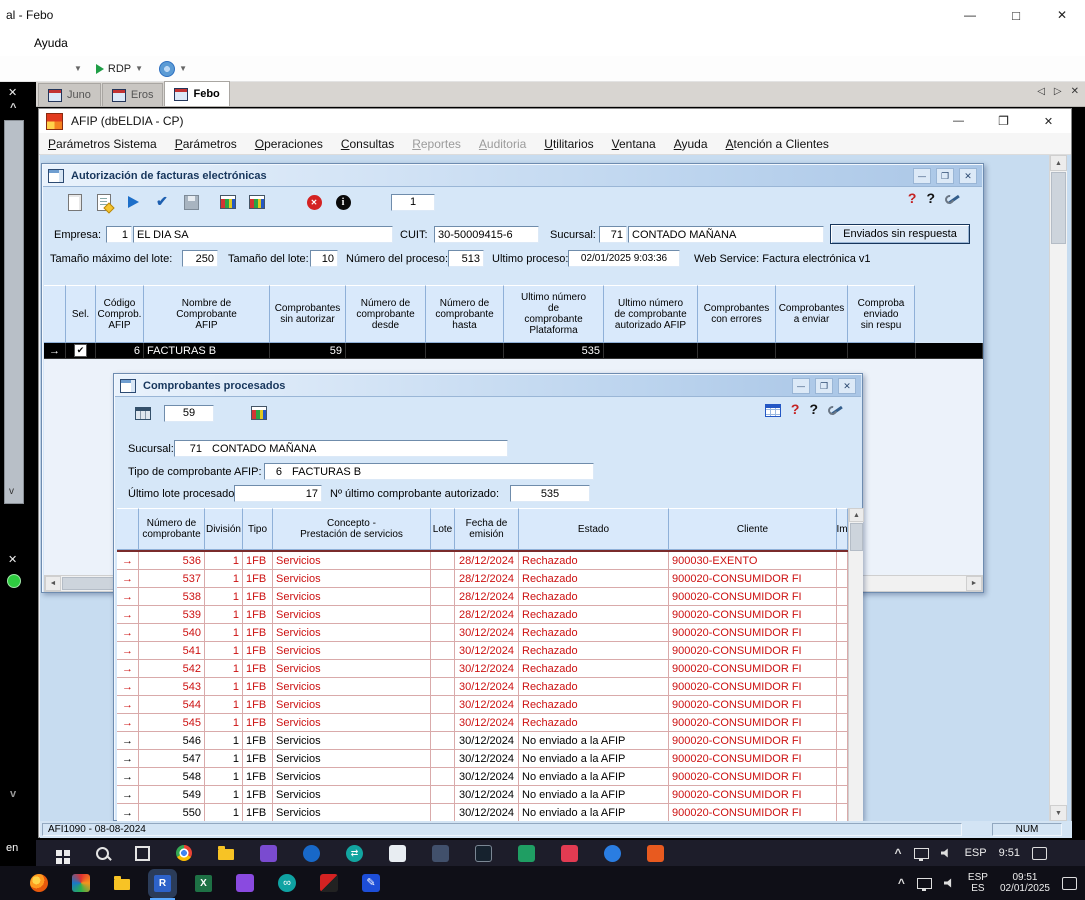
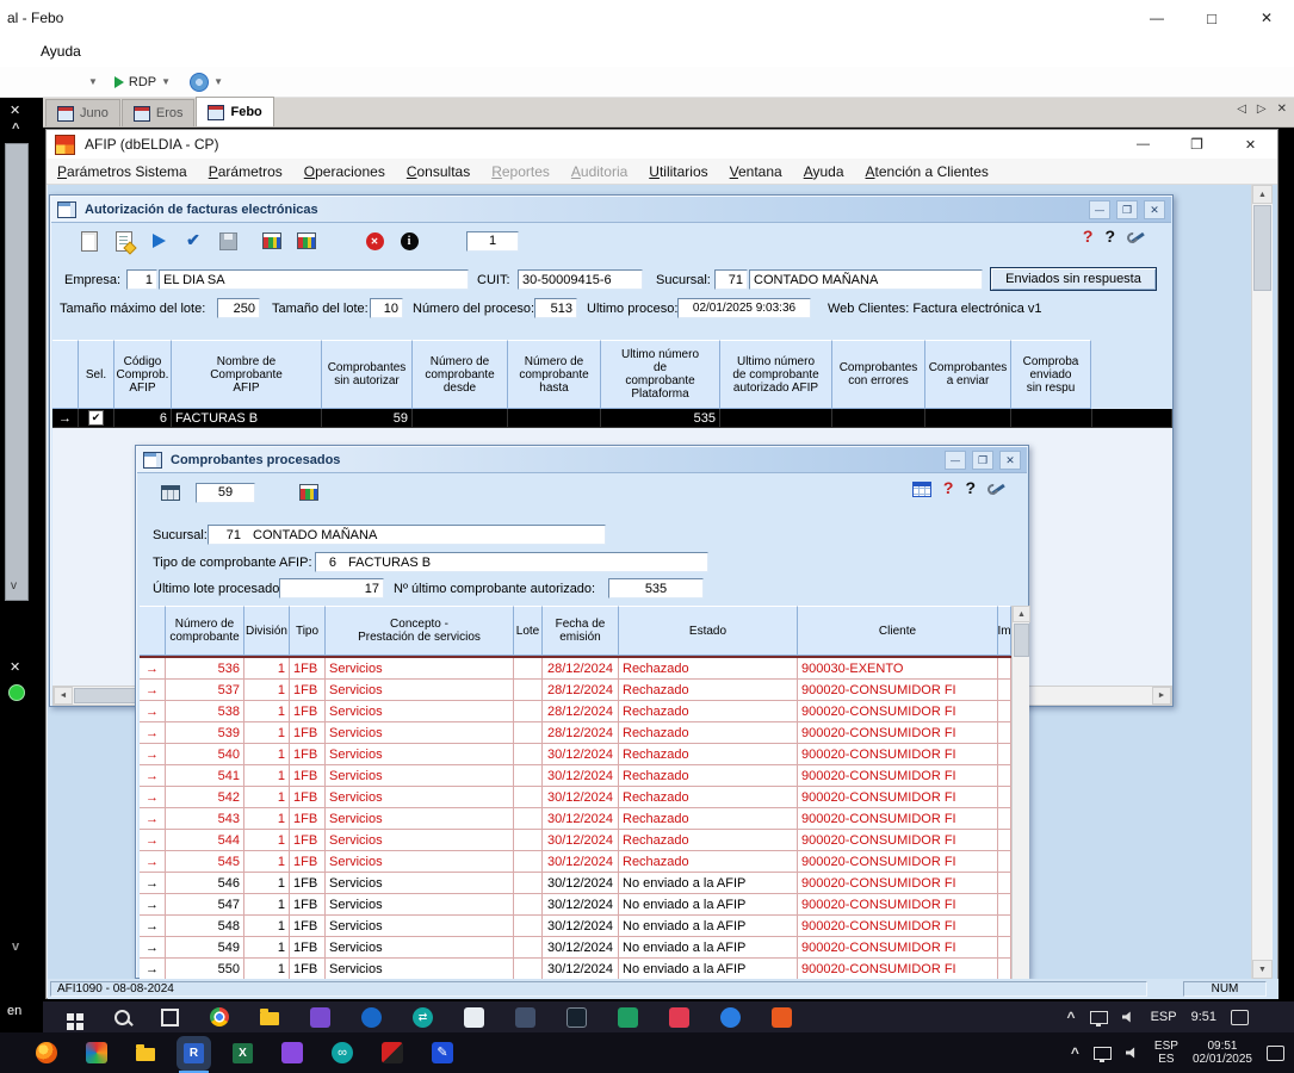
  al - Febo
  Ayuda
  RDP
  Juno
  Eros
  Febo
  AFIP (dbELDIA - CP)
  Parámetros Sistema
  Parámetros
  Operaciones
  Consultas
  Reportes
  Auditoria
  Utilitarios
  Ventana
  Ayuda
  Atención a Clientes
  Autorización de facturas electrónicas
  1
  Empresa:
  1
  EL DIA SA
  CUIT:
  30-50009415-6
  Sucursal:
  71
  CONTADO MAÑANA
  Enviados sin respuesta
  Tamaño máximo del lote:
  250
  Tamaño del lote:
  10
  Número del proceso:
  513
  Ultimo proceso:
  02/01/2025 9:03:36
- Web Service: Factura electrónica v1
+ Web Clientes: Factura electrónica v1
  Sel.
  Código
  Comprob.
  AFIP
  Nombre de
  Comprobante
  AFIP
  Comprobantes
  sin autorizar
  Número de
  comprobante
  desde
  Número de
  comprobante
  hasta
  Ultimo número
  de
  comprobante
  Plataforma
  Ultimo número
  de comprobante
  autorizado AFIP
  Comprobantes
  con errores
  Comprobantes
  a enviar
  Comproba
  enviado
  sin respu
  6
  FACTURAS B
  59
  535
  Comprobantes procesados
  59
  Sucursal:
  71
  CONTADO MAÑANA
  Tipo de comprobante AFIP:
  6
  FACTURAS B
  Último lote procesado
  17
  Nº último comprobante autorizado:
  535
  Número de
  comprobante
  División
  Tipo
  Concepto -
  Prestación de servicios
  Lote
  Fecha de
  emisión
  Estado
  Cliente
  Im
  536
  1
  1FB
  Servicios
  28/12/2024
  Rechazado
  900030-EXENTO
  537
  1
  1FB
  Servicios
  28/12/2024
  Rechazado
  900020-CONSUMIDOR FI
  538
  1
  1FB
  Servicios
  28/12/2024
  Rechazado
  900020-CONSUMIDOR FI
  539
  1
  1FB
  Servicios
  28/12/2024
  Rechazado
  900020-CONSUMIDOR FI
  540
  1
  1FB
  Servicios
  30/12/2024
  Rechazado
  900020-CONSUMIDOR FI
  541
  1
  1FB
  Servicios
  30/12/2024
  Rechazado
  900020-CONSUMIDOR FI
  542
  1
  1FB
  Servicios
  30/12/2024
  Rechazado
  900020-CONSUMIDOR FI
  543
  1
  1FB
  Servicios
  30/12/2024
  Rechazado
  900020-CONSUMIDOR FI
  544
  1
  1FB
  Servicios
  30/12/2024
  Rechazado
  900020-CONSUMIDOR FI
  545
  1
  1FB
  Servicios
  30/12/2024
  Rechazado
  900020-CONSUMIDOR FI
  546
  1
  1FB
  Servicios
  30/12/2024
  No enviado a la AFIP
  900020-CONSUMIDOR FI
  547
  1
  1FB
  Servicios
  30/12/2024
  No enviado a la AFIP
  900020-CONSUMIDOR FI
  548
  1
  1FB
  Servicios
  30/12/2024
  No enviado a la AFIP
  900020-CONSUMIDOR FI
  549
  1
  1FB
  Servicios
  30/12/2024
  No enviado a la AFIP
  900020-CONSUMIDOR FI
  550
  1
  1FB
  Servicios
  30/12/2024
  No enviado a la AFIP
  900020-CONSUMIDOR FI
  AFI1090 - 08-08-2024
  NUM
  ^
  v
  v
  en
  ESP
  9:51
  ESP
  ES
  09:51
  02/01/2025
